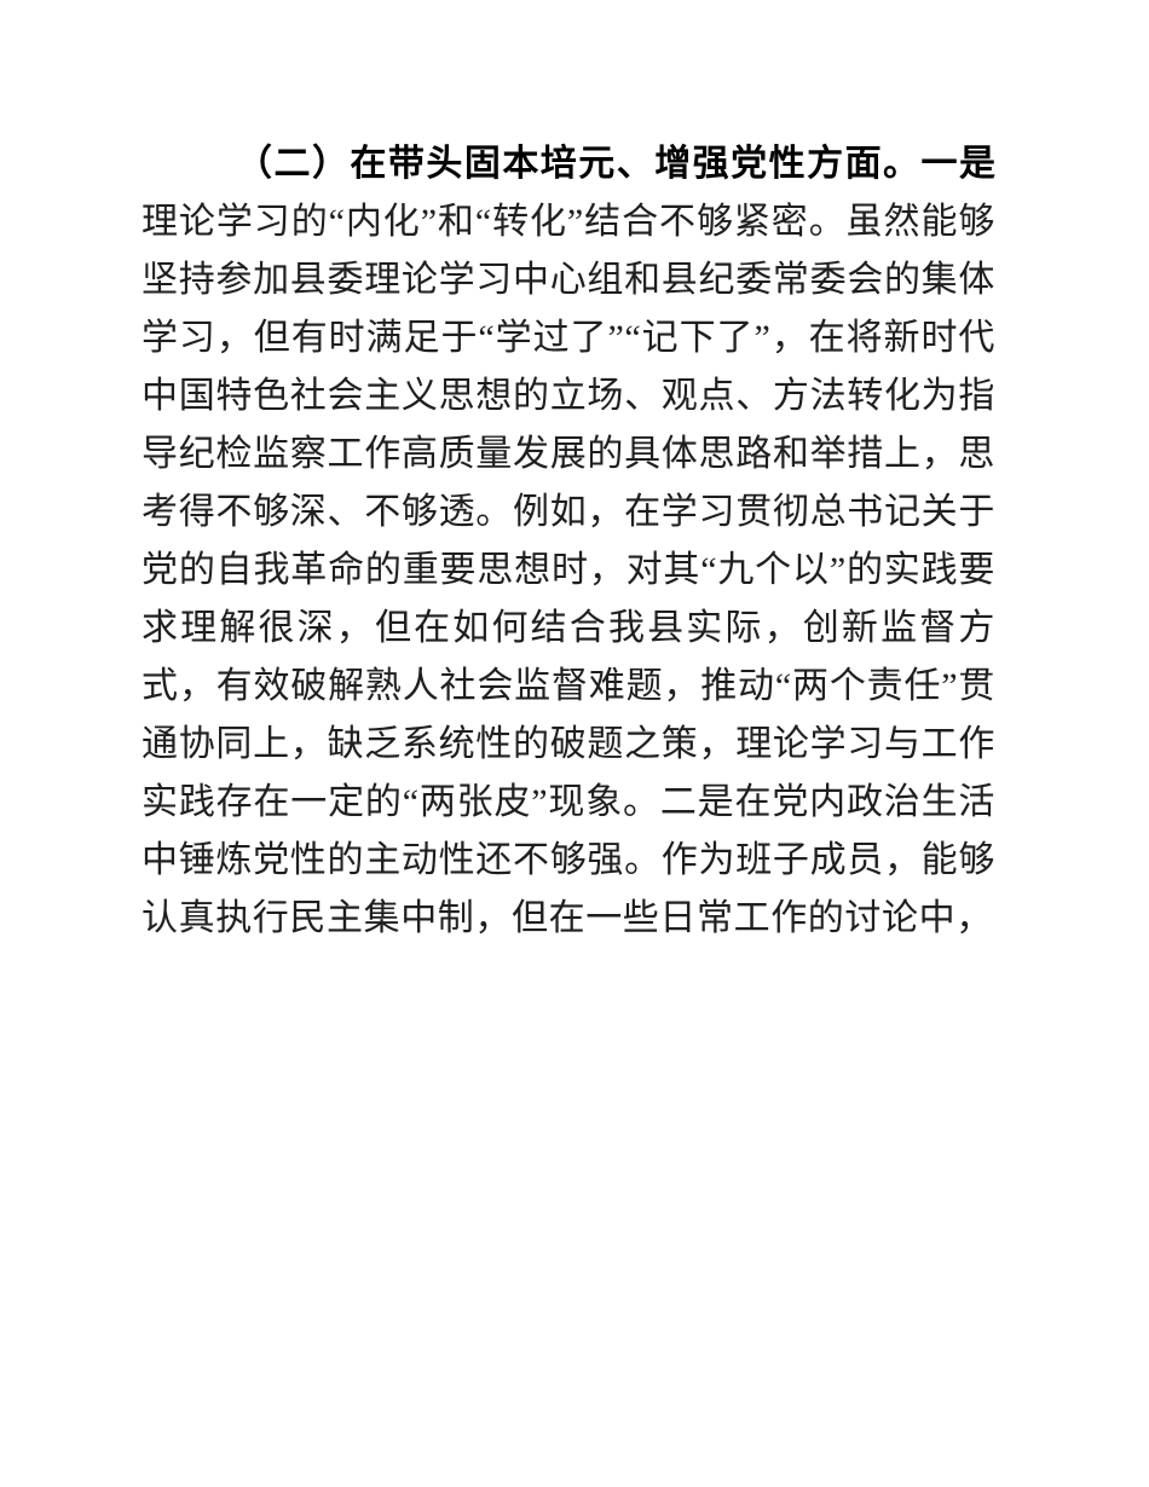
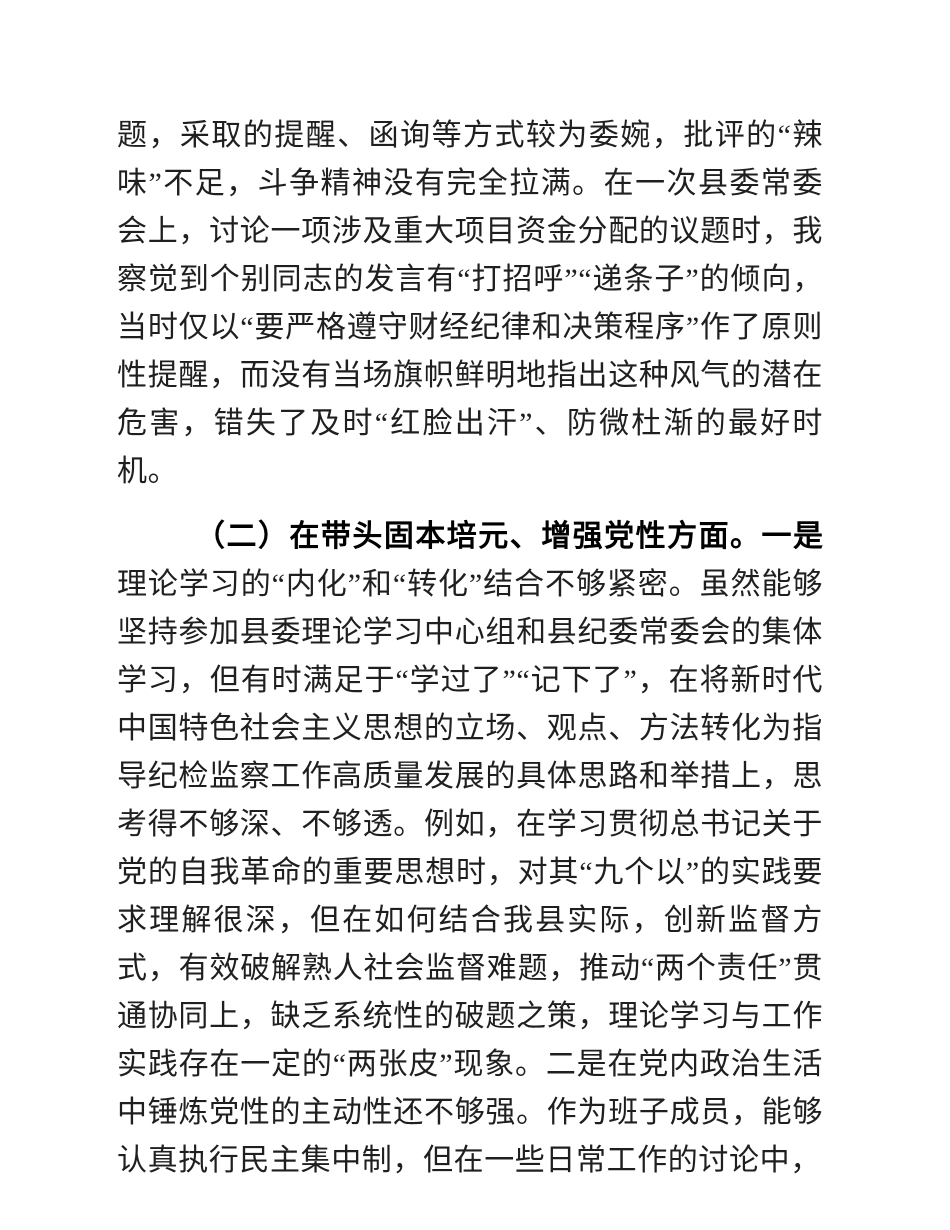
+ 题，采取的提醒、函询等方式较为委婉，批评的“辣味”不足，斗争精神没有完全拉满。在一次县委常委会上，讨论一项涉及重大项目资金分配的议题时，我察觉到个别同志的发言有“打招呼”“递条子”的倾向，当时仅以“要严格遵守财经纪律和决策程序”作了原则性提醒，而没有当场旗帜鲜明地指出这种风气的潜在危害，错失了及时“红脸出汗”、防微杜渐的最好时机。
  （二）在带头固本培元、增强党性方面。一是理论学习的“内化”和“转化”结合不够紧密。虽然能够坚持参加县委理论学习中心组和县纪委常委会的集体学习，但有时满足于“学过了”“记下了”，在将新时代中国特色社会主义思想的立场、观点、方法转化为指导纪检监察工作高质量发展的具体思路和举措上，思考得不够深、不够透。例如，在学习贯彻总书记关于党的自我革命的重要思想时，对其“九个以”的实践要求理解很深，但在如何结合我县实际，创新监督方式，有效破解熟人社会监督难题，推动“两个责任”贯通协同上，缺乏系统性的破题之策，理论学习与工作实践存在一定的“两张皮”现象。二是在党内政治生活中锤炼党性的主动性还不够强。作为班子成员，能够认真执行民主集中制，但在一些日常工作的讨论中，
